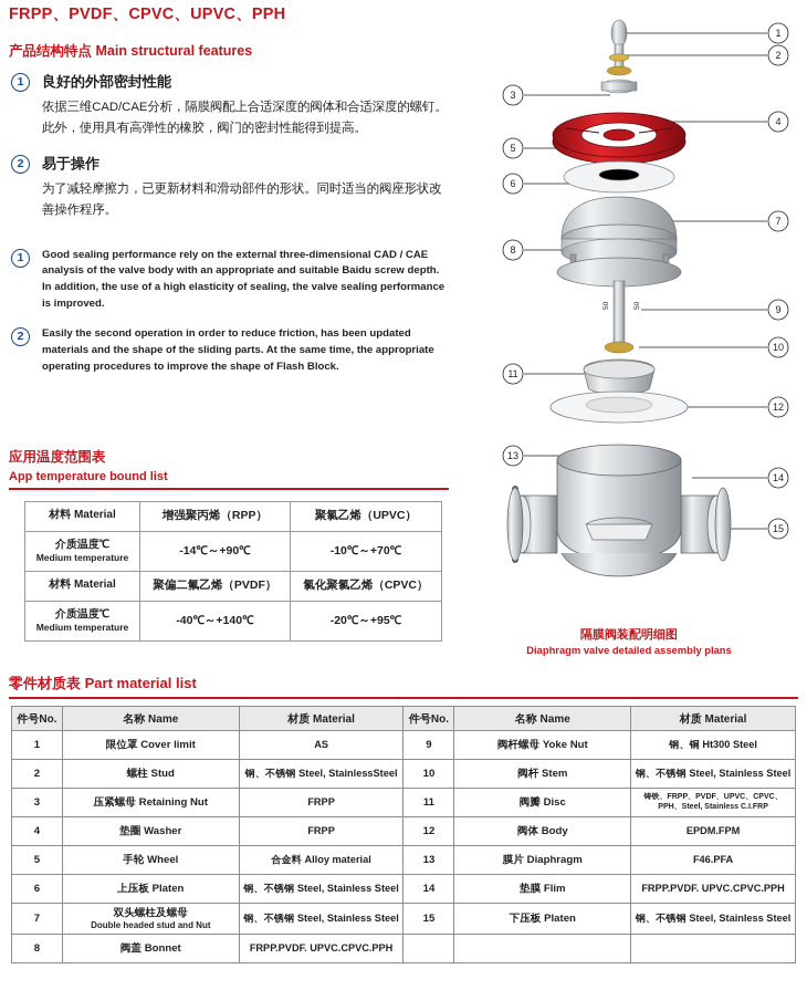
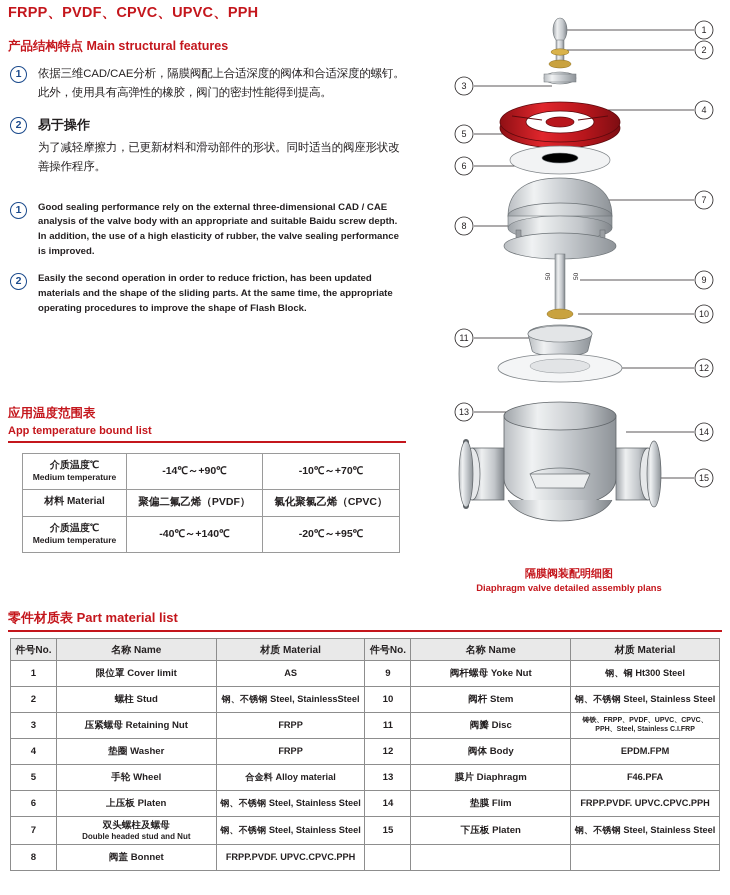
  FRPP、PVDF、CPVC、UPVC、PPH
  产品结构特点 Main structural features
  1
- 良好的外部密封性能
  依据三维CAD/CAE分析，隔膜阀配上合适深度的阀体和合适深度的螺钉。此外，使用具有高弹性的橡胶，阀门的密封性能得到提高。
  2
  易于操作
  为了减轻摩擦力，已更新材料和滑动部件的形状。同时适当的阀座形状改善操作程序。
  1
- Good sealing performance rely on the external three-dimensional CAD / CAE analysis of the valve body with an appropriate and suitable Baidu screw depth. In addition, the use of a high elasticity of sealing, the valve sealing performance is improved.
+ Good sealing performance rely on the external three-dimensional CAD / CAE analysis of the valve body with an appropriate and suitable Baidu screw depth. In addition, the use of a high elasticity of rubber, the valve sealing performance is improved.
  2
  Easily the second operation in order to reduce friction, has been updated materials and the shape of the sliding parts. At the same time, the appropriate operating procedures to improve the shape of Flash Block.
  应用温度范围表
  App temperature bound list
- 材料 Material	增强聚丙烯（RPP）	聚氯乙烯（UPVC）
  介质温度℃ Medium temperature	-14℃～+90℃	-10℃～+70℃
  材料 Material	聚偏二氟乙烯（PVDF）	氯化聚氯乙烯（CPVC）
  介质温度℃ Medium temperature	-40℃～+140℃	-20℃～+95℃
  1
  2
  3
  4
  5
  6
  7
  8
  9
  10
  11
  12
  13
  14
  15
  隔膜阀装配明细图
  Diaphragm valve detailed assembly plans
  零件材质表 Part material list
  件号No.	名称 Name	材质 Material	件号No.	名称 Name	材质 Material
  1	限位罩 Cover limit	AS	9	阀杆螺母 Yoke Nut	钢、铜 Ht300 Steel
  2	螺柱 Stud	钢、不锈钢 Steel, StainlessSteel	10	阀杆 Stem	钢、不锈钢 Steel, Stainless Steel
  4	垫圈 Washer	FRPP	12	阀体 Body	EPDM.FPM
  5	手轮 Wheel	合金料 Alloy material	13	膜片 Diaphragm	F46.PFA
  6	上压板 Platen	钢、不锈钢 Steel, Stainless Steel	14	垫膜 Flim	FRPP.PVDF. UPVC.CPVC.PPH
  7	双头螺柱及螺母 Double headed stud and Nut	钢、不锈钢 Steel, Stainless Steel	15	下压板 Platen	钢、不锈钢 Steel, Stainless Steel
  8	阀盖 Bonnet	FRPP.PVDF. UPVC.CPVC.PPH
